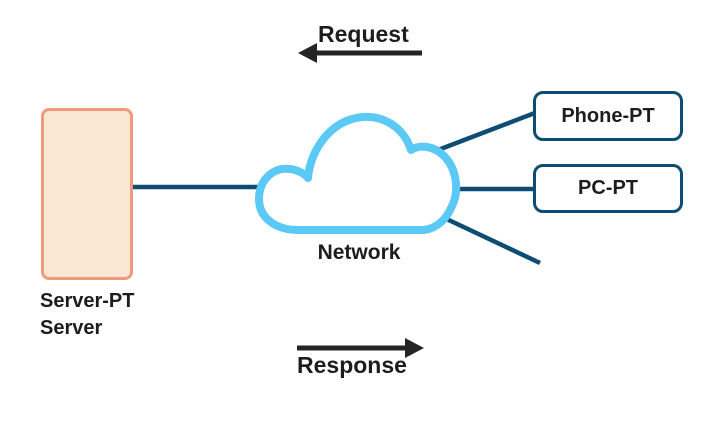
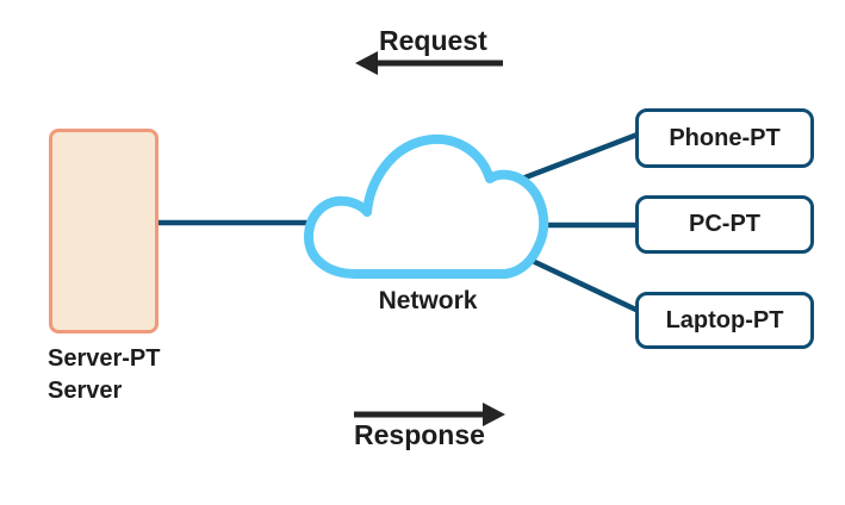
  Request
  Response
  Server-PT
  Server
  Network
  Phone-PT
  PC-PT
+ Laptop-PT
